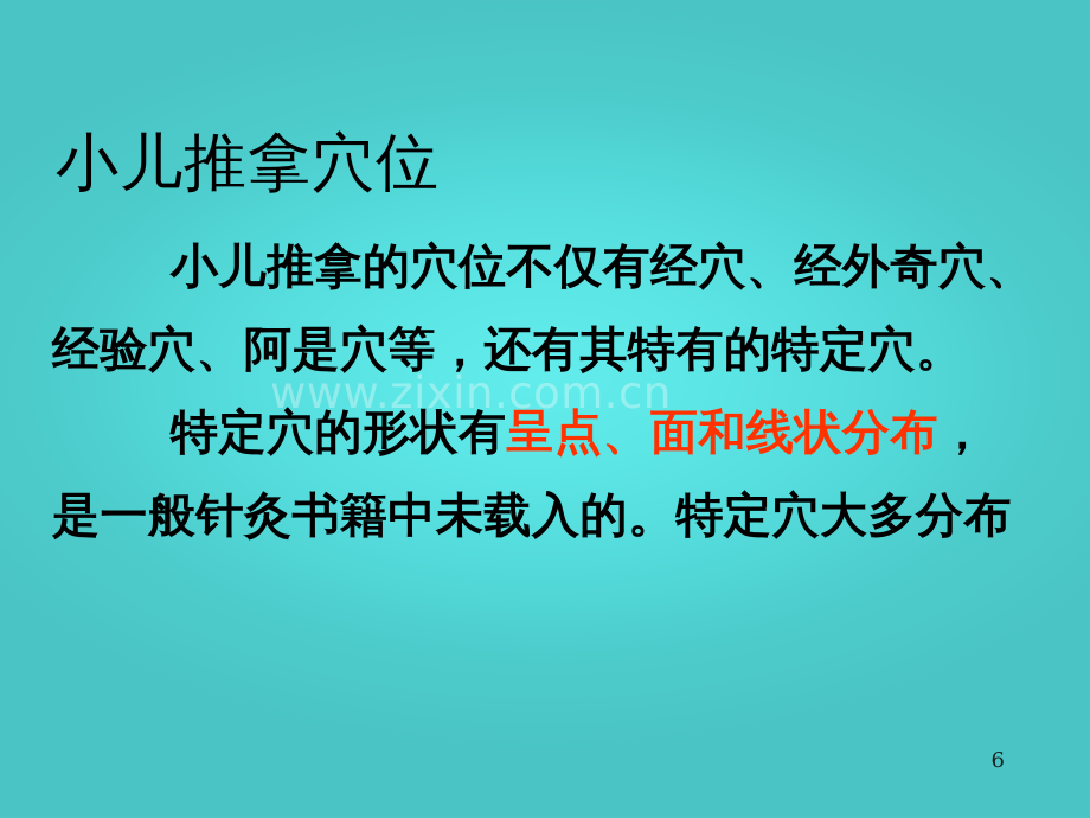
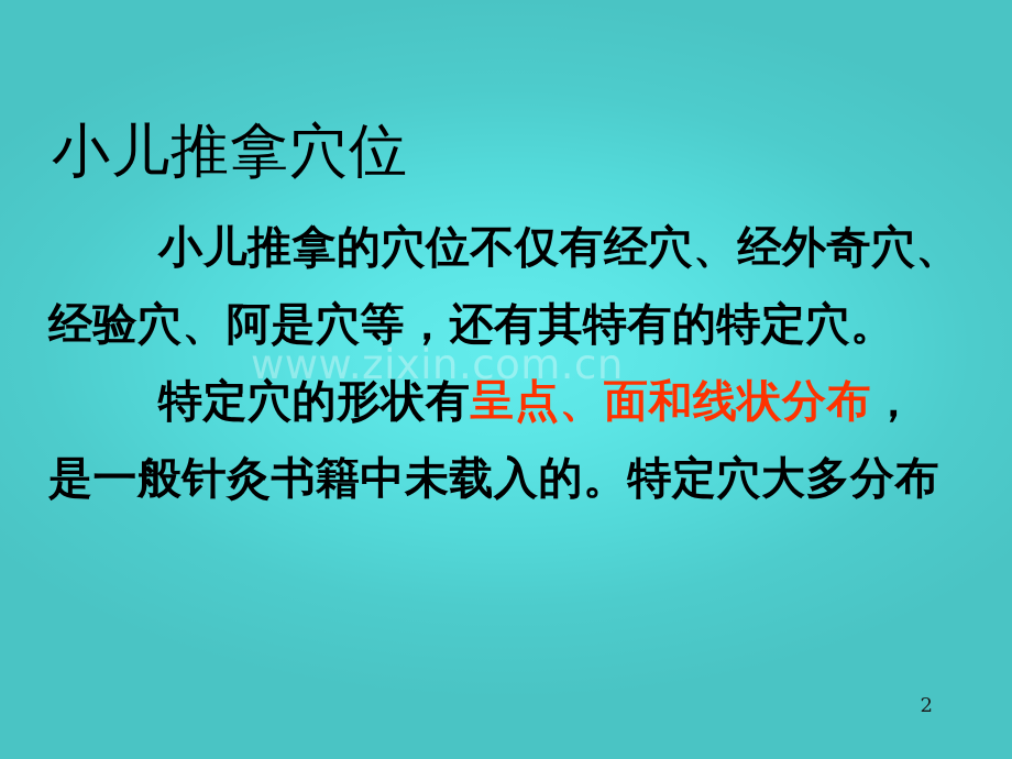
  www.zixin.com.cn
  小儿推拿穴位
  小儿推拿的穴位不仅有经穴、经外奇穴、
  经验穴、阿是穴等，还有其特有的特定穴。
  特定穴的形状有呈点、面和线状分布，
  是一般针灸书籍中未载入的。特定穴大多分布
- 6
+ 2
